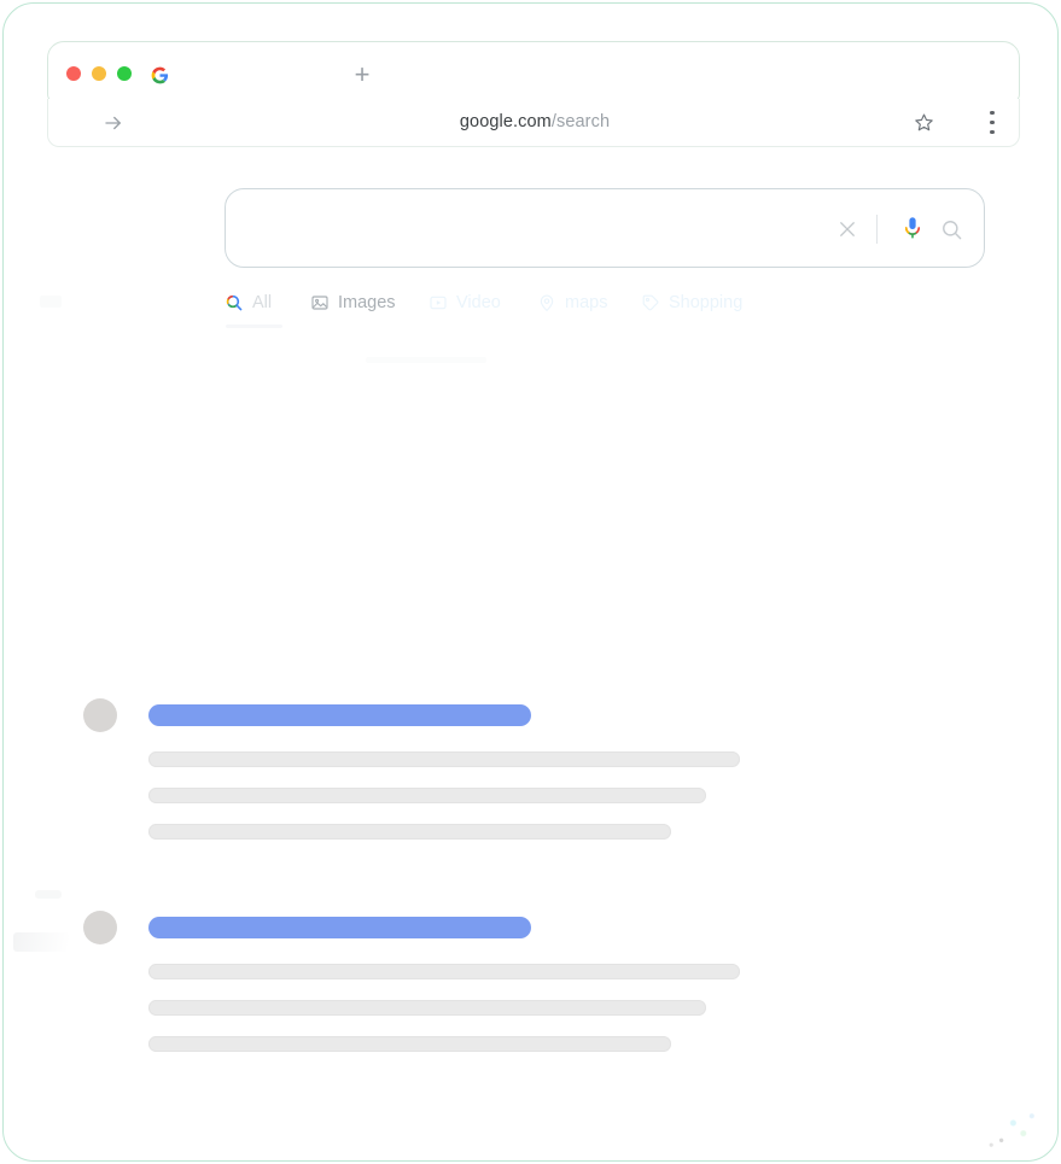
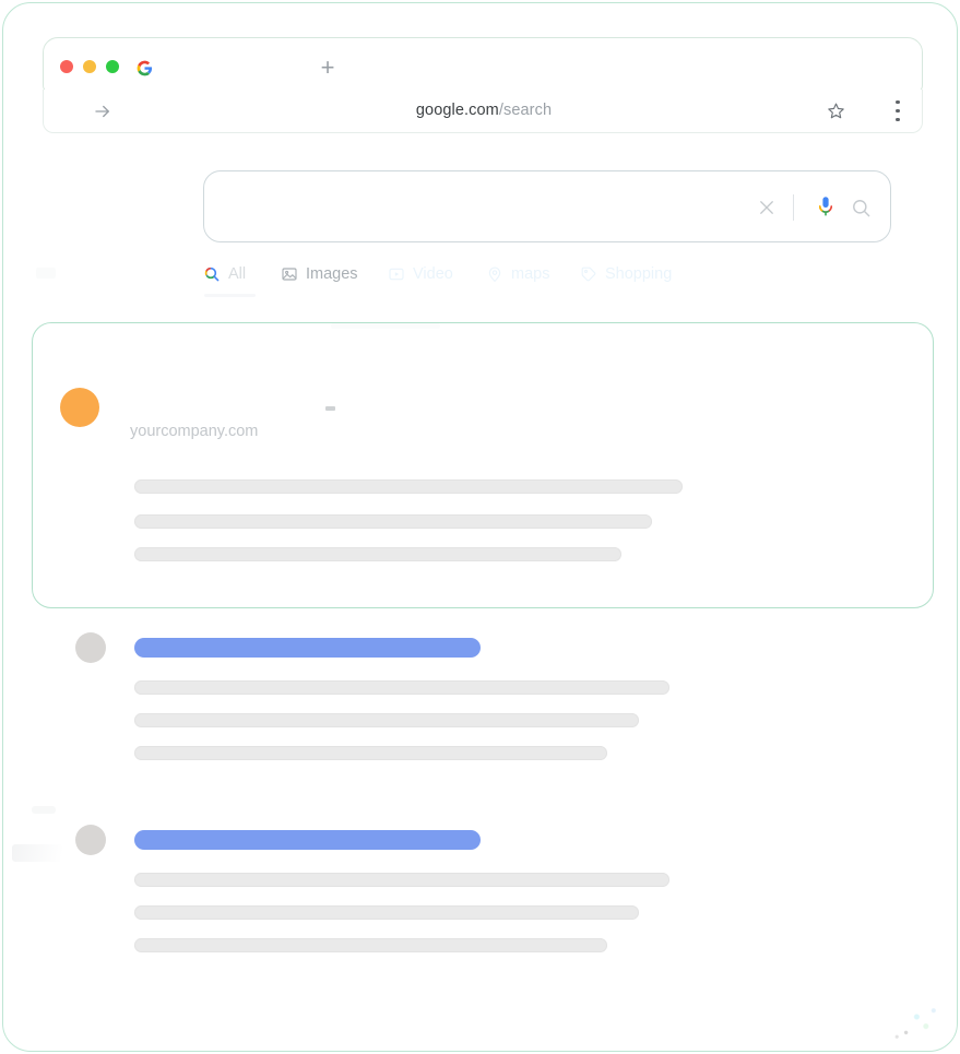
  +
  google.com/search
  All
  Images
+ yourcompany.com
